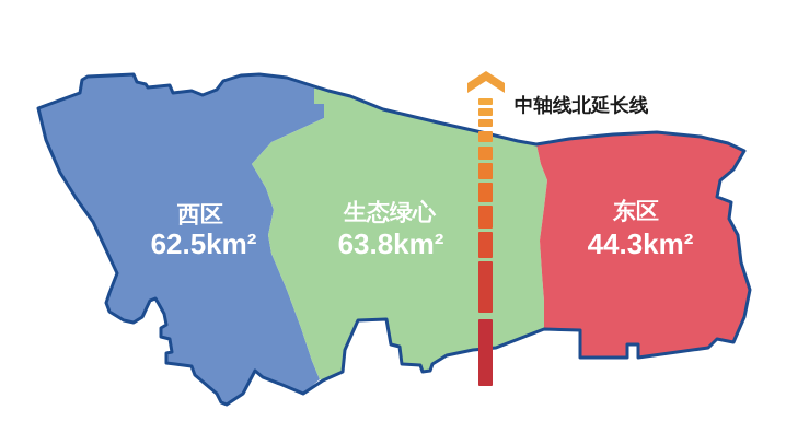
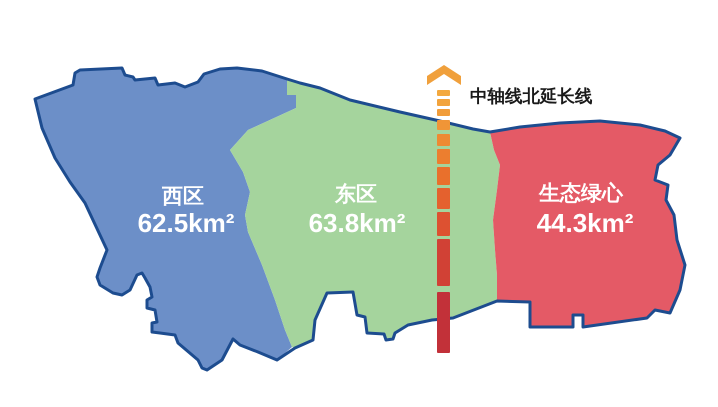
  中轴线北延长线
  西区
  62.5km²
- 生态绿心
+ 东区
  63.8km²
- 东区
+ 生态绿心
  44.3km²
